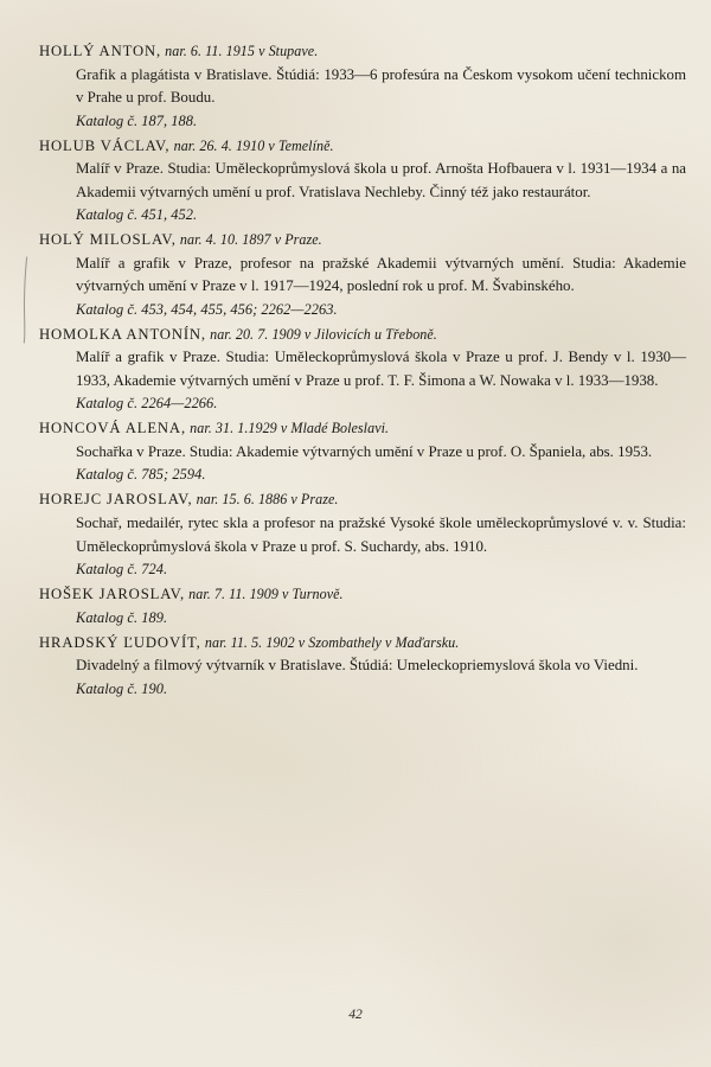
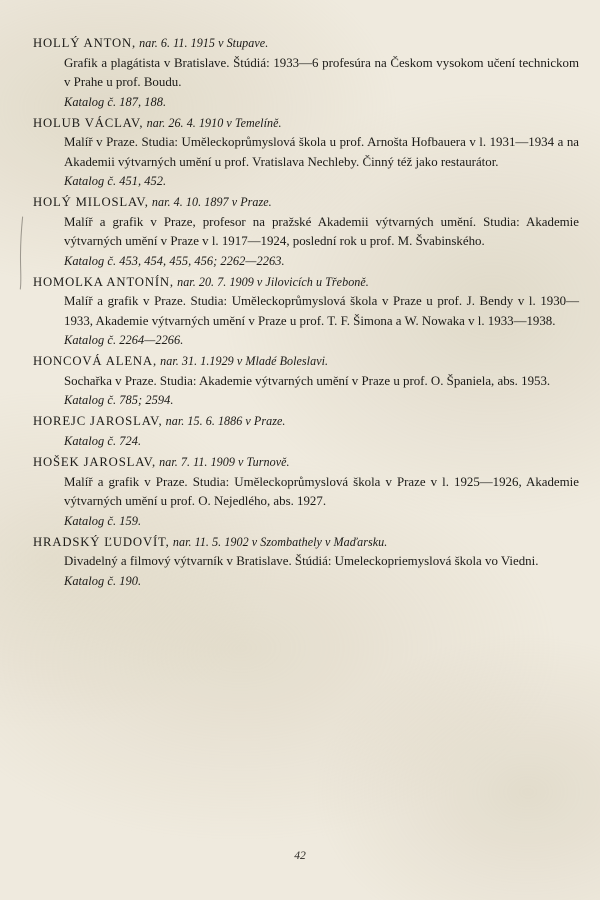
  HOLLÝ ANTON, nar. 6. 11. 1915 v Stupave.
  Grafik a plagátista v Bratislave. Štúdiá: 1933—6 profesúra na Českom vysokom učení technickom v Prahe u prof. Boudu.
  Katalog č. 187, 188.
  HOLUB VÁCLAV, nar. 26. 4. 1910 v Temelíně.
  Malíř v Praze. Studia: Uměleckoprůmyslová škola u prof. Arnošta Hofbauera v l. 1931—1934 a na Akademii výtvarných umění u prof. Vratislava Nechleby. Činný též jako restaurátor.
  Katalog č. 451, 452.
  HOLÝ MILOSLAV, nar. 4. 10. 1897 v Praze.
  Malíř a grafik v Praze, profesor na pražské Akademii výtvarných umění. Studia: Akademie výtvarných umění v Praze v l. 1917—1924, poslední rok u prof. M. Švabinského.
  Katalog č. 453, 454, 455, 456; 2262—2263.
  HOMOLKA ANTONÍN, nar. 20. 7. 1909 v Jilovicích u Třeboně.
  Malíř a grafik v Praze. Studia: Uměleckoprůmyslová škola v Praze u prof. J. Bendy v l. 1930—1933, Akademie výtvarných umění v Praze u prof. T. F. Šimona a W. Nowaka v l. 1933—1938.
  Katalog č. 2264—2266.
  HONCOVÁ ALENA, nar. 31. 1.1929 v Mladé Boleslavi.
  Sochařka v Praze. Studia: Akademie výtvarných umění v Praze u prof. O. Španiela, abs. 1953.
  Katalog č. 785; 2594.
  HOREJC JAROSLAV, nar. 15. 6. 1886 v Praze.
- Sochař, medailér, rytec skla a profesor na pražské Vysoké škole uměleckoprůmyslové v. v. Studia: Uměleckoprůmyslová škola v Praze u prof. S. Suchardy, abs. 1910.
  Katalog č. 724.
  HOŠEK JAROSLAV, nar. 7. 11. 1909 v Turnově.
+ Malíř a grafik v Praze. Studia: Uměleckoprůmyslová škola v Praze v l. 1925—1926, Akademie výtvarných umění u prof. O. Nejedlého, abs. 1927.
- Katalog č. 189.
+ Katalog č. 159.
  HRADSKÝ ĽUDOVÍT, nar. 11. 5. 1902 v Szombathely v Maďarsku.
  Divadelný a filmový výtvarník v Bratislave. Štúdiá: Umeleckopriemyslová škola vo Viedni.
  Katalog č. 190.
  42
